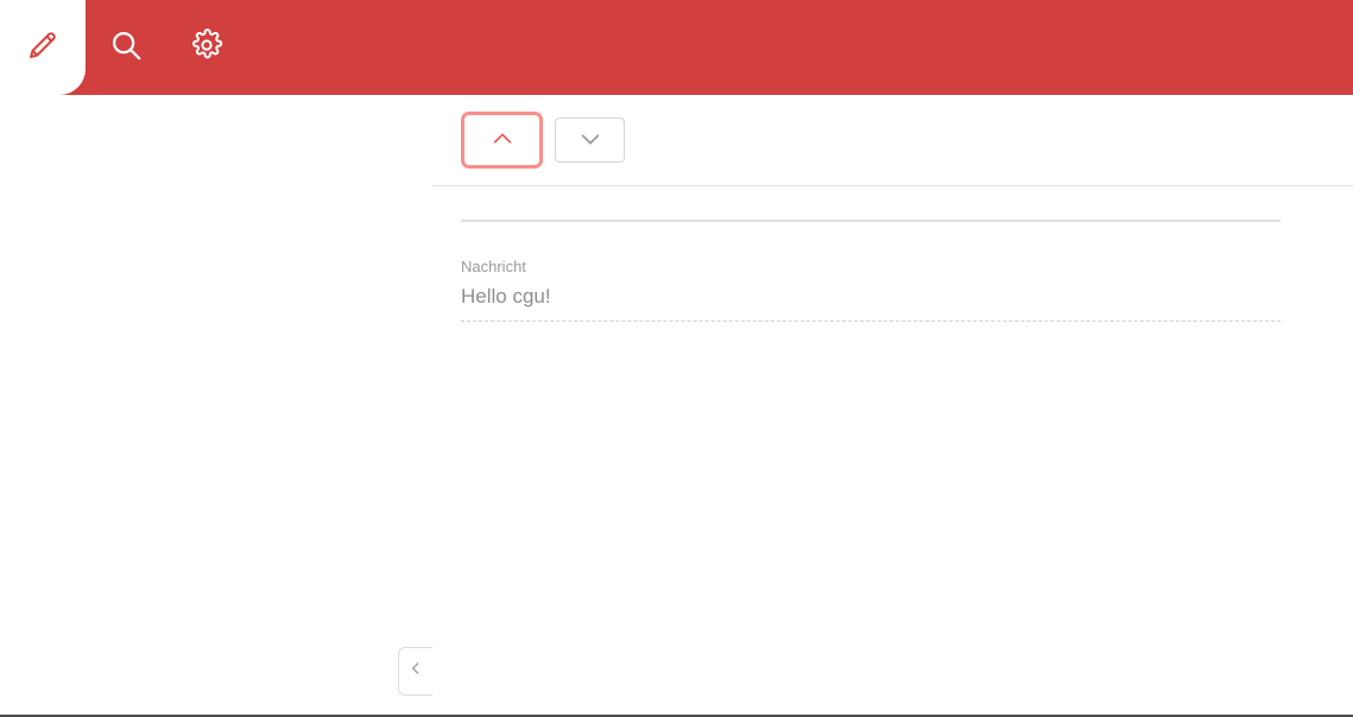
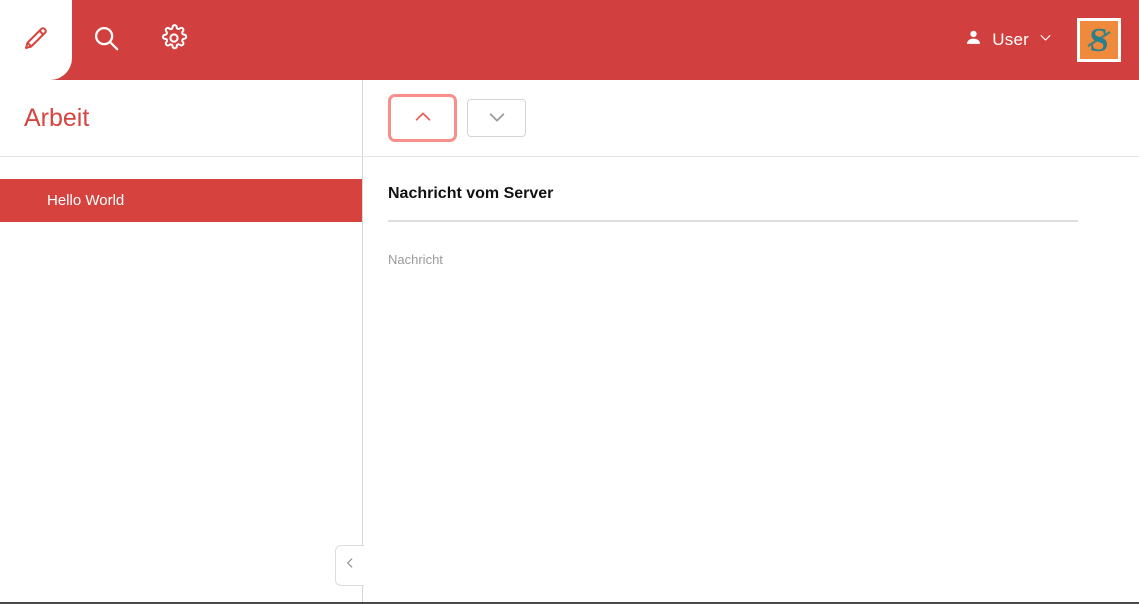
+ User
+ S
+ Arbeit
+ Hello World
+ Nachricht vom Server
  Nachricht
- Hello cgu!
